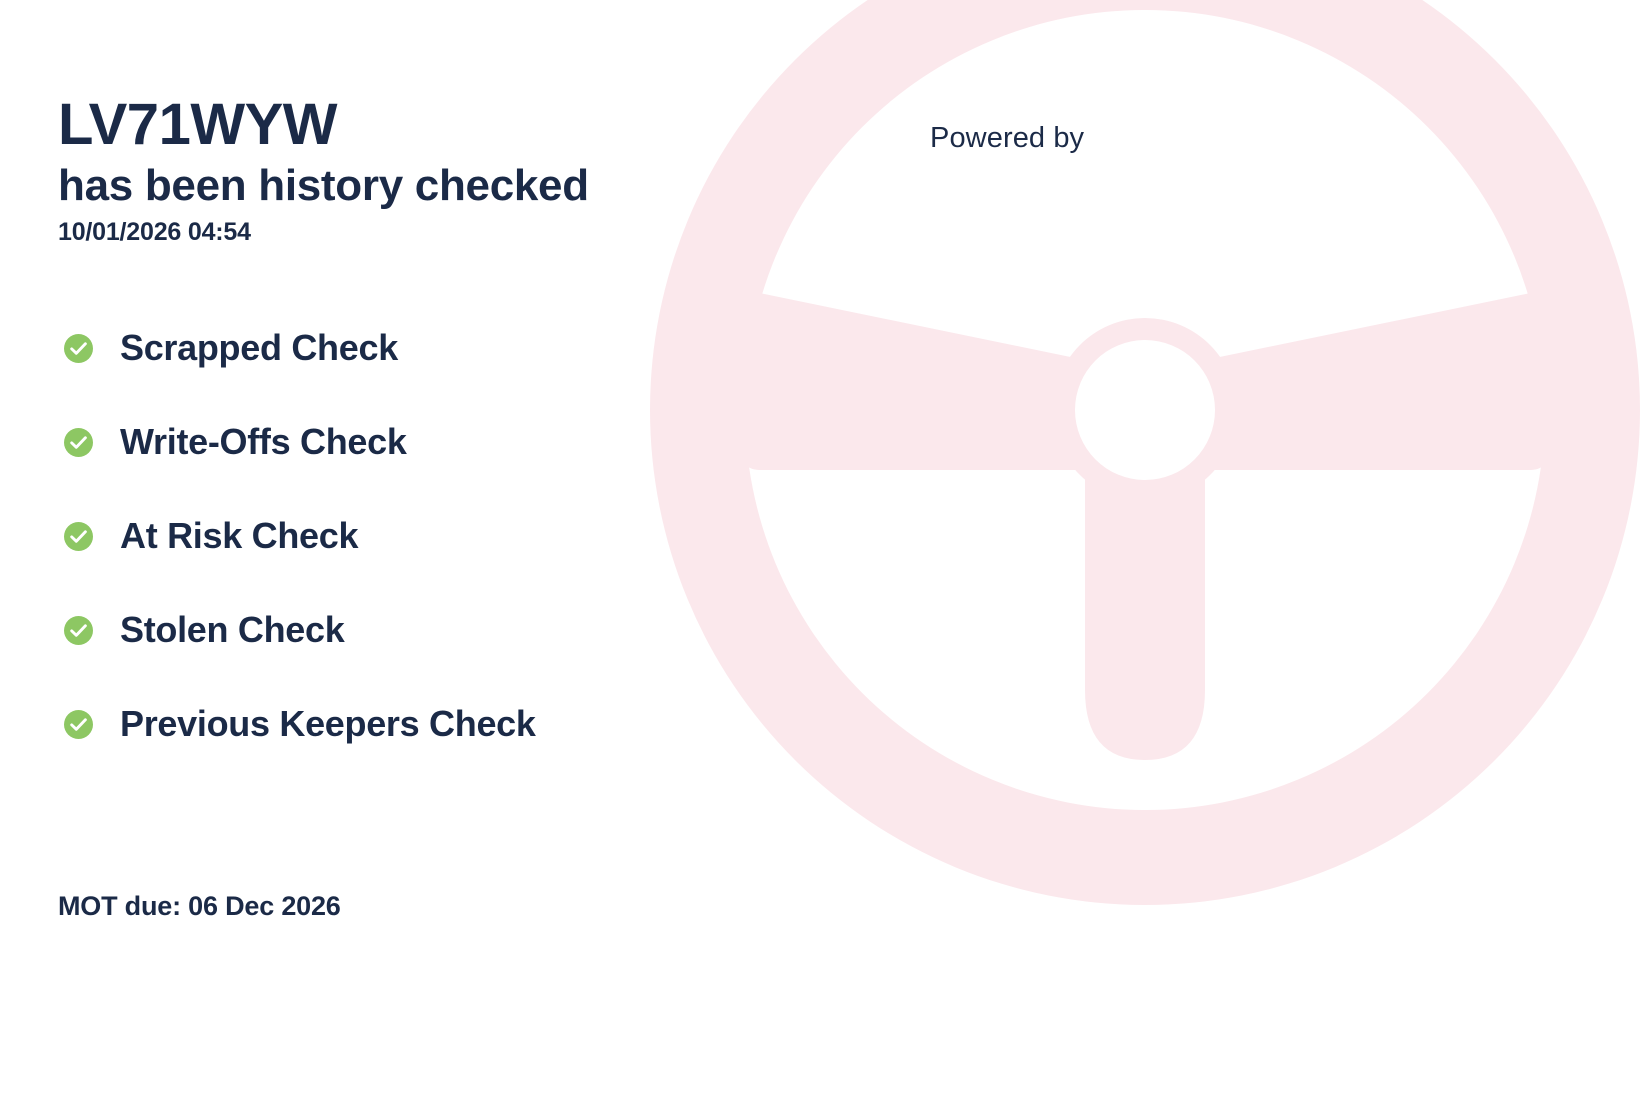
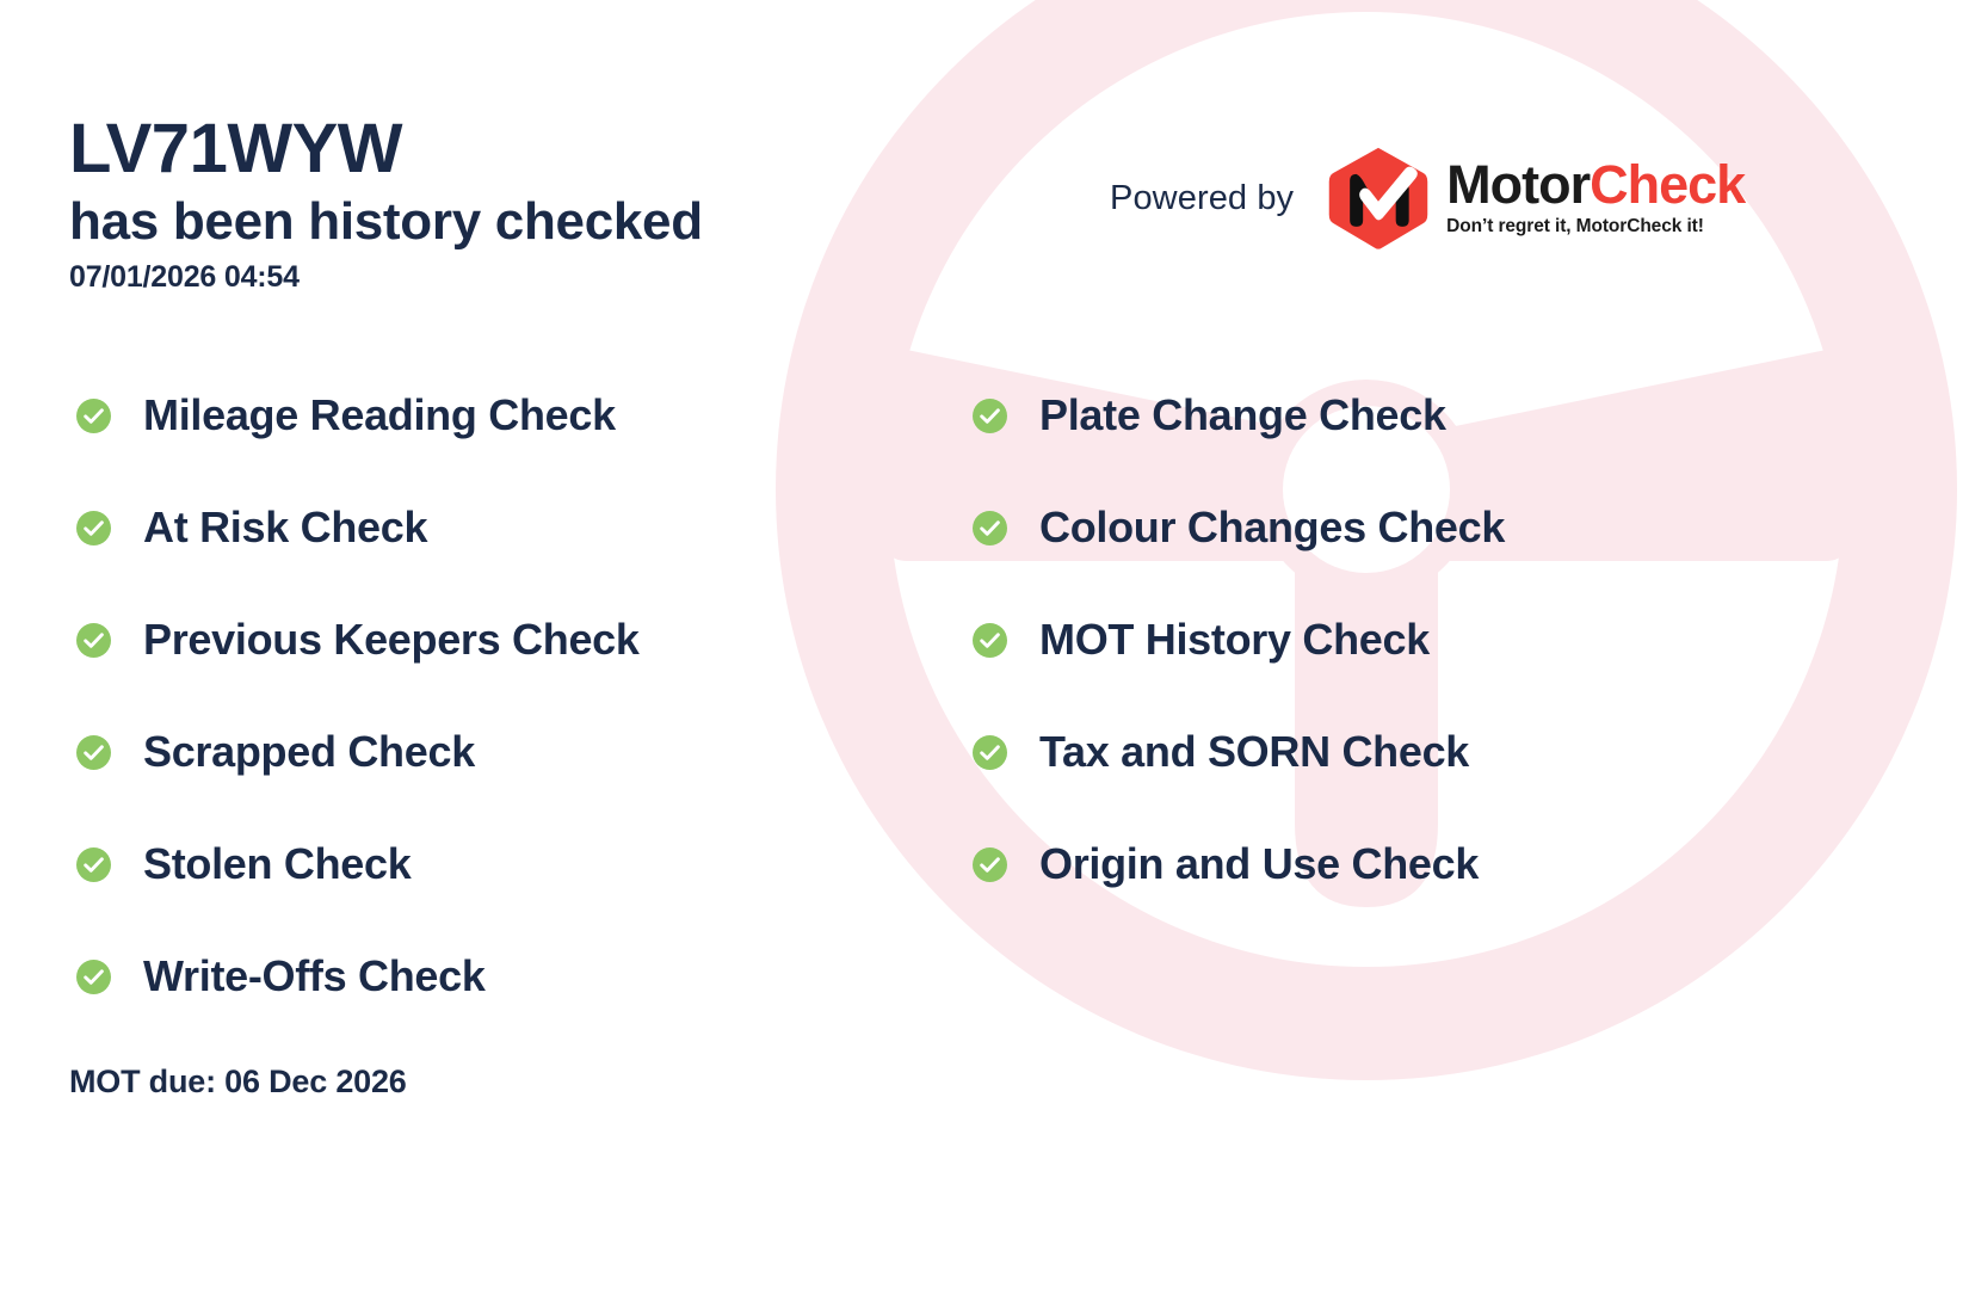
  LV71WYW
  has been history checked
- 10/01/2026 04:54
+ 07/01/2026 04:54
  Powered by
+ MotorCheck
+ Don’t regret it, MotorCheck it!
+ Mileage Reading Check
- Scrapped Check
+ At Risk Check
- Write-Offs Check
+ Previous Keepers Check
- At Risk Check
+ Scrapped Check
  Stolen Check
- Previous Keepers Check
+ Write-Offs Check
+ Plate Change Check
+ Colour Changes Check
+ MOT History Check
+ Tax and SORN Check
+ Origin and Use Check
  MOT due: 06 Dec 2026
